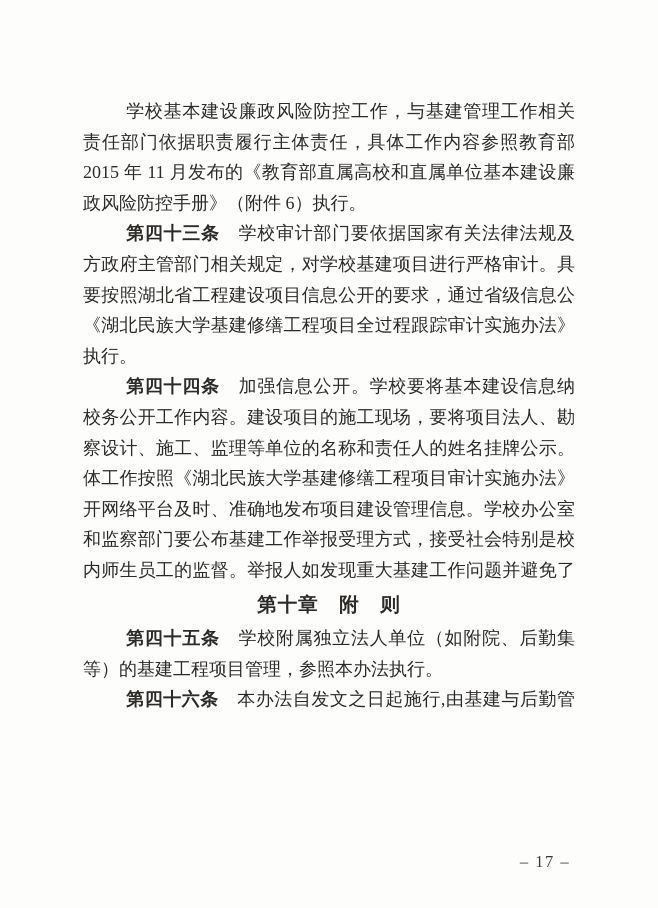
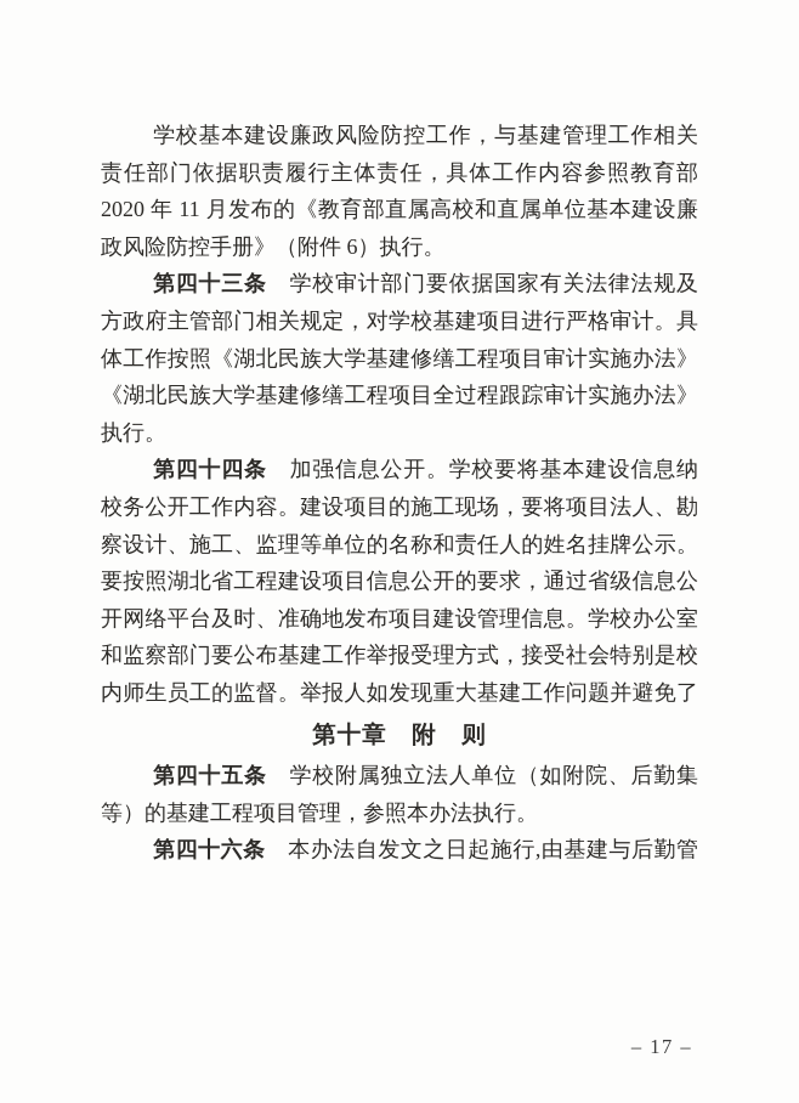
  学校基本建设廉政风险防控工作，与基建管理工作相关
  责任部门依据职责履行主体责任，具体工作内容参照教育部
- 2015 年 11 月发布的《教育部直属高校和直属单位基本建设廉
+ 2020 年 11 月发布的《教育部直属高校和直属单位基本建设廉
  政风险防控手册》（附件 6）执行。
  第四十三条 学校审计部门要依据国家有关法律法规及
  方政府主管部门相关规定，对学校基建项目进行严格审计。具
- 要按照湖北省工程建设项目信息公开的要求，通过省级信息公
+ 体工作按照《湖北民族大学基建修缮工程项目审计实施办法》
  《湖北民族大学基建修缮工程项目全过程跟踪审计实施办法》
  执行。
  第四十四条 加强信息公开。学校要将基本建设信息纳
  校务公开工作内容。建设项目的施工现场，要将项目法人、勘
  察设计、施工、监理等单位的名称和责任人的姓名挂牌公示。
- 体工作按照《湖北民族大学基建修缮工程项目审计实施办法》
+ 要按照湖北省工程建设项目信息公开的要求，通过省级信息公
  开网络平台及时、准确地发布项目建设管理信息。学校办公室
  和监察部门要公布基建工作举报受理方式，接受社会特别是校
  内师生员工的监督。举报人如发现重大基建工作问题并避免了
  第十章 附 则
  第四十五条 学校附属独立法人单位（如附院、后勤集
  等）的基建工程项目管理，参照本办法执行。
  第四十六条 本办法自发文之日起施行,由基建与后勤管
  – 17 –
